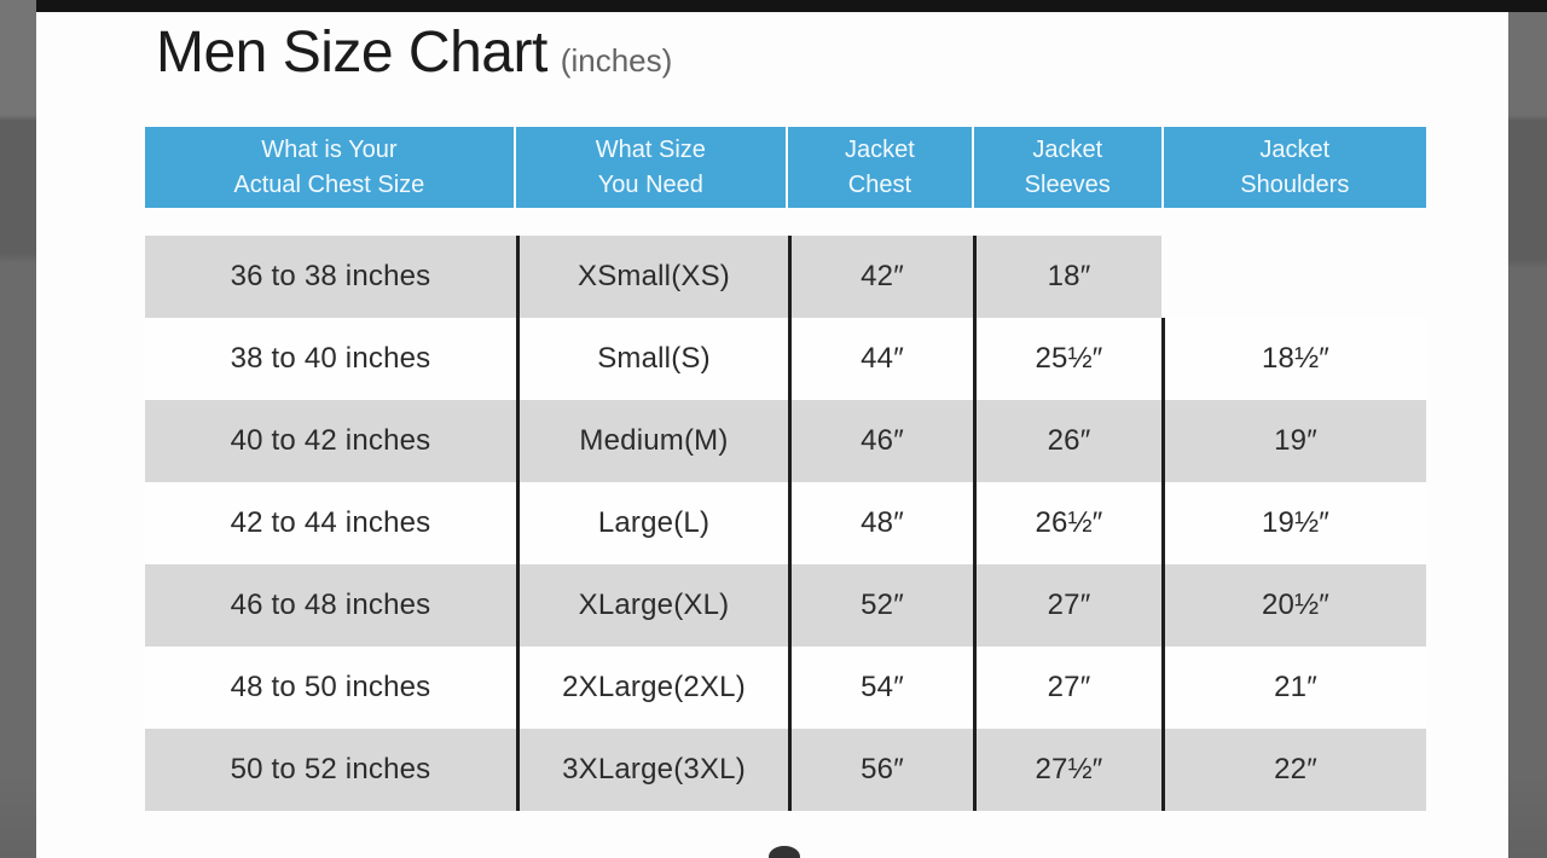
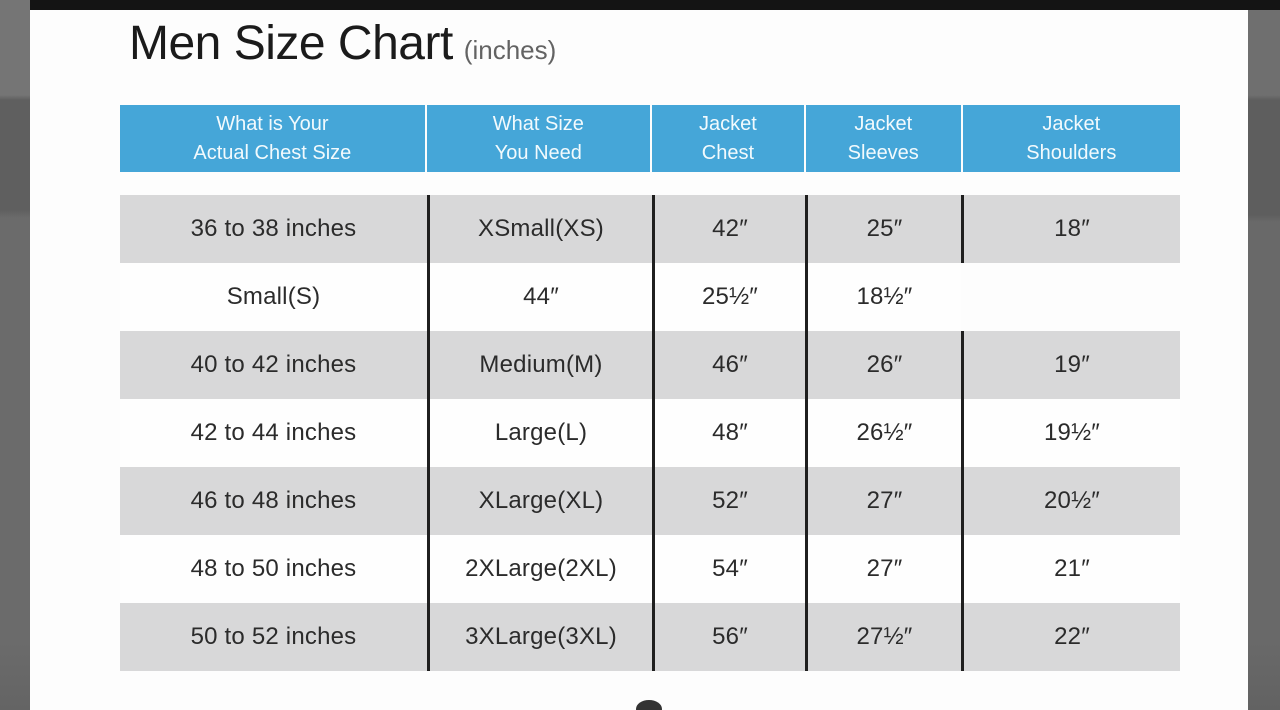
  Men Size Chart
  (inches)
  What is Your
  Actual Chest Size
  What Size
  You Need
  Jacket
  Chest
  Jacket
  Sleeves
  Jacket
  Shoulders
  36 to 38 inches
  XSmall(XS)
  42″
+ 25″
  18″
- 38 to 40 inches
  Small(S)
  44″
  25½″
  18½″
  40 to 42 inches
  Medium(M)
  46″
  26″
  19″
  42 to 44 inches
  Large(L)
  48″
  26½″
  19½″
  46 to 48 inches
  XLarge(XL)
  52″
  27″
  20½″
  48 to 50 inches
  2XLarge(2XL)
  54″
  27″
  21″
  50 to 52 inches
  3XLarge(3XL)
  56″
  27½″
  22″
